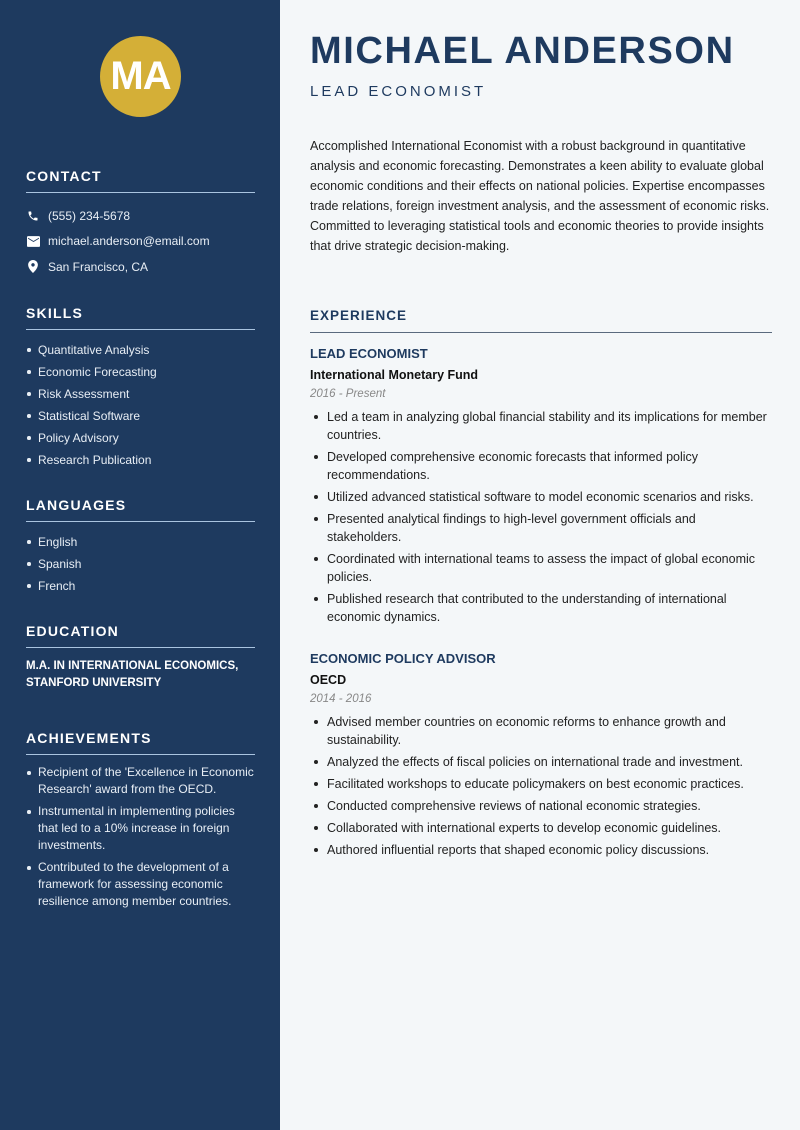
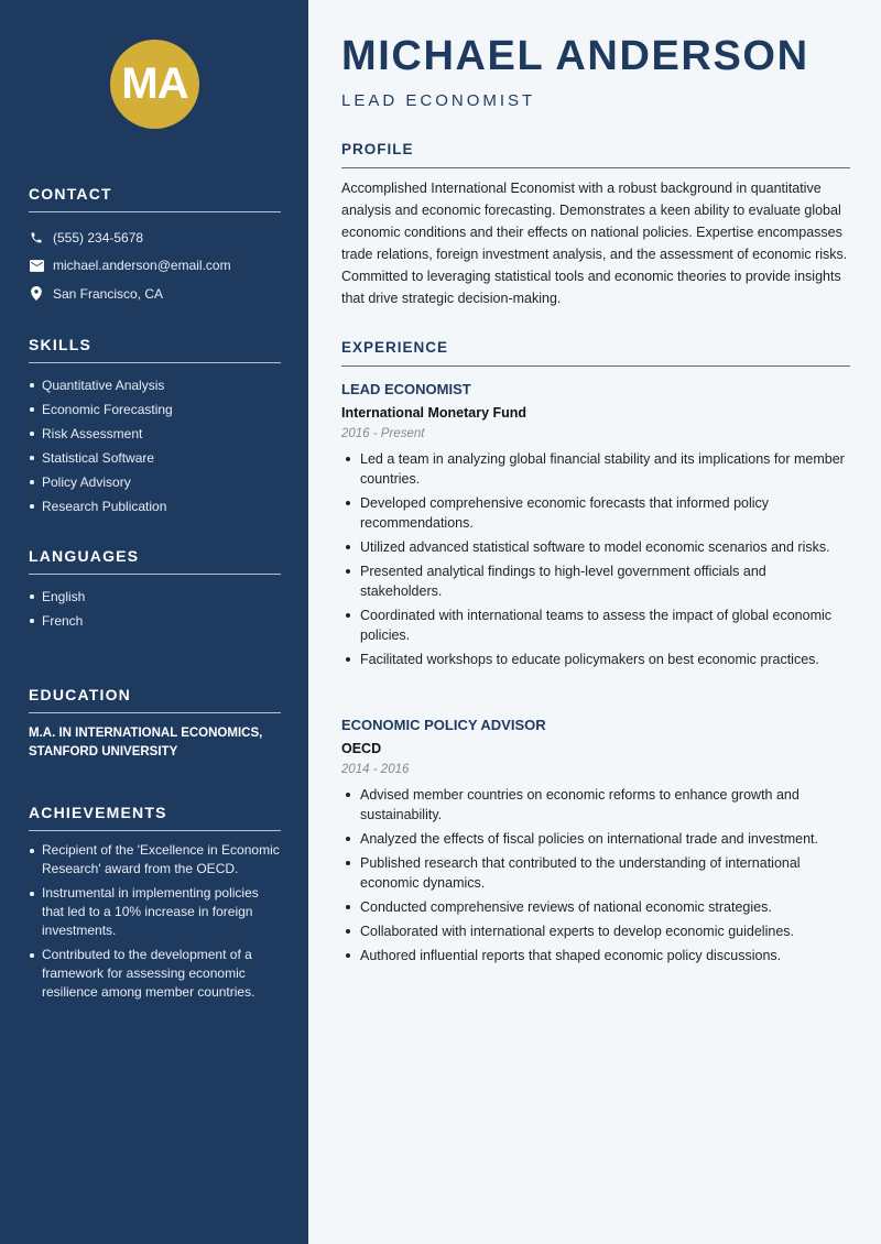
  MA
  CONTACT
  (555) 234-5678
  michael.anderson@email.com
  San Francisco, CA
  SKILLS
  Quantitative Analysis
  Economic Forecasting
  Risk Assessment
  Statistical Software
  Policy Advisory
  Research Publication
  LANGUAGES
  English
- Spanish
  French
  EDUCATION
  M.A. IN INTERNATIONAL ECONOMICS, STANFORD UNIVERSITY
  ACHIEVEMENTS
  Recipient of the 'Excellence in Economic Research' award from the OECD.
  Instrumental in implementing policies that led to a 10% increase in foreign investments.
  Contributed to the development of a framework for assessing economic resilience among member countries.
  MICHAEL ANDERSON
  LEAD ECONOMIST
+ PROFILE
  Accomplished International Economist with a robust background in quantitative analysis and economic forecasting. Demonstrates a keen ability to evaluate global economic conditions and their effects on national policies. Expertise encompasses trade relations, foreign investment analysis, and the assessment of economic risks. Committed to leveraging statistical tools and economic theories to provide insights that drive strategic decision-making.
  EXPERIENCE
  LEAD ECONOMIST
  International Monetary Fund
  2016 - Present
  Led a team in analyzing global financial stability and its implications for member countries.
  Developed comprehensive economic forecasts that informed policy recommendations.
  Utilized advanced statistical software to model economic scenarios and risks.
  Presented analytical findings to high-level government officials and stakeholders.
  Coordinated with international teams to assess the impact of global economic policies.
- Published research that contributed to the understanding of international economic dynamics.
+ Facilitated workshops to educate policymakers on best economic practices.
  ECONOMIC POLICY ADVISOR
  OECD
  2014 - 2016
  Advised member countries on economic reforms to enhance growth and sustainability.
  Analyzed the effects of fiscal policies on international trade and investment.
- Facilitated workshops to educate policymakers on best economic practices.
+ Published research that contributed to the understanding of international economic dynamics.
  Conducted comprehensive reviews of national economic strategies.
  Collaborated with international experts to develop economic guidelines.
  Authored influential reports that shaped economic policy discussions.
